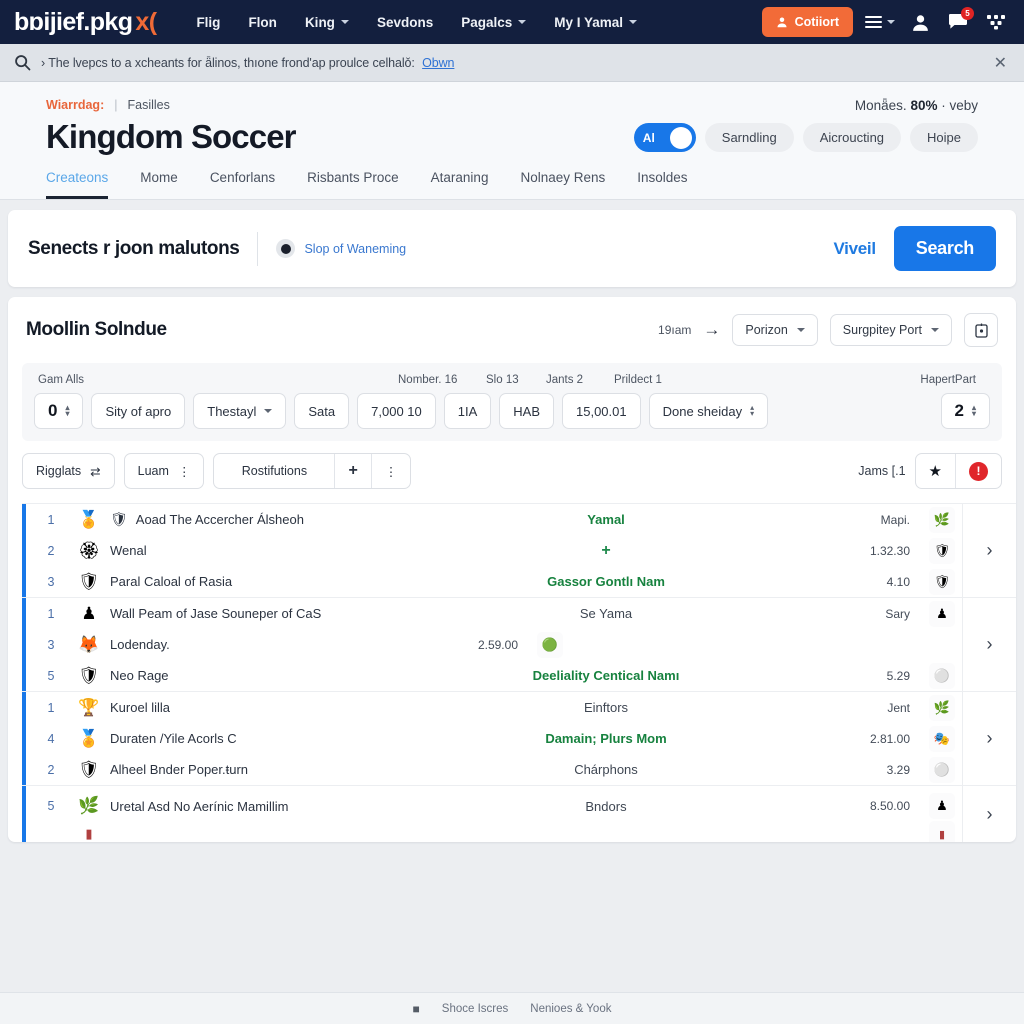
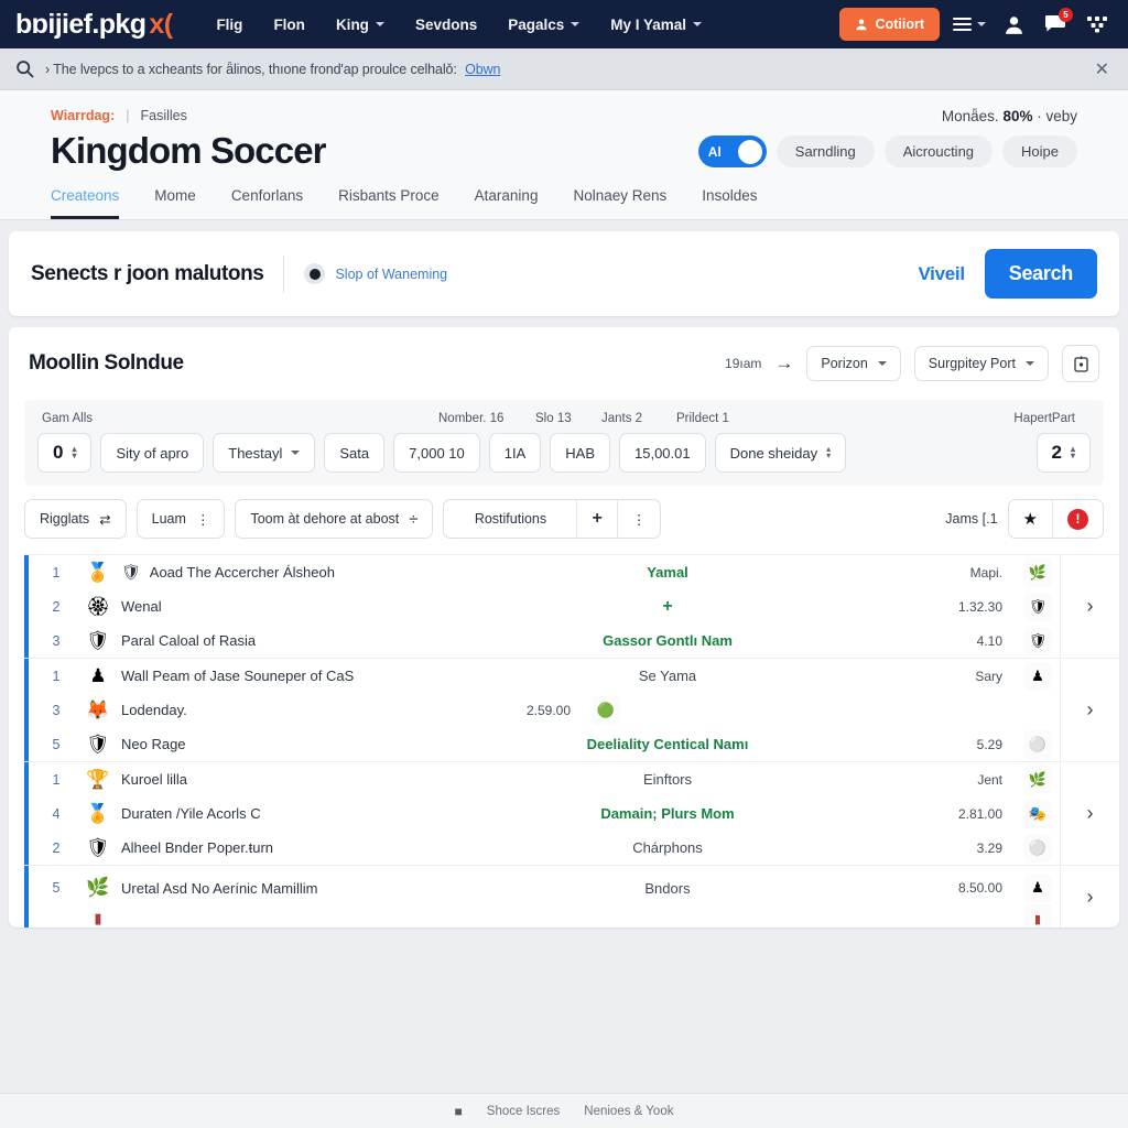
  bɒijief.pkg
  x(
  Flig
  Flon
  King
  Sevdons
  Pagalcs
  My I Yamal
  Cotiiort
  5
  › The lvepcs to a xcheants for ǟlinos, thıone frond'ap proulce celhalǒ: Obwn
  ✕
  Wiarrdag:
  |
  Fasilles
  Kingdom Soccer
  Monǟeѕ. 80% · vebу
  Al
  Sarndling
  Aicroucting
  Hoipe
  Createons
  Mome
  Cenforlans
  Risbants Proce
  Ataraning
  Nolnaey Rens
  Insoldes
  Senects r joon malutons
  Slop of Waneming
  Viveil
  Search
  Moollin Solndue
  19ıam
  →
  Porizon
  Surgpitey Port
  Gam Alls
  Nomber. 16
  Slo 13
  Jants 2
  Prildect 1
  HapertPart
  0
  ▴
  ▾
  Sity of apro
  Thestayl
  Sata
  7,000 10
  1IA
  HAB
  15,00.01
  Done sheiday
  ▴
  ▾
  2
  ▴
  ▾
  Rigglats
  ⇄
  Luam
  ⋮
+ Toom àt dehore at abost
+ ÷
  Rostifutions
  +
  ⋮
  Jams [.1
  ★
  !
  1
  🏅
  🛡
  Aοad The Accercher Álsheoh
  Yamal
  Mapi.
  🌿
  2
  🏵
  Wenal
  +
  1.32.30
  🛡
  3
  🛡
  Paral Caloal of Rasia
  Gassor Gontlı Nam
  4.10
  🛡
  ›
  1
  ♟
  Wall Peam of Jase Souneper of CaS
  Se Yama
  Sary
  ♟
  3
  🦊
  Lodenday.
  2.59.00
  🟢
  5
  🛡
  Neo Rage
  Deeliality Centical Namı
  5.29
  ⚪
  ›
  1
  🏆
  Kurοel lilla
  Einftors
  Jent
  🌿
  4
  🏅
  Duraten /Yile Acorls C
  Damain; Plurs Mom
  2.81.00
  🎭
  2
  🛡
  Alheel Bnder Poper.ŧurn
  Chárphons
  3.29
  ⚪
  ›
  5
  🌿
  Uretal Asd No Aerínic Mamillim
  Bndors
  8.50.00
  ♟
  ▮
  ▮
  ›
  ■
  Shoce Iscres
  Nenioes & Yook
